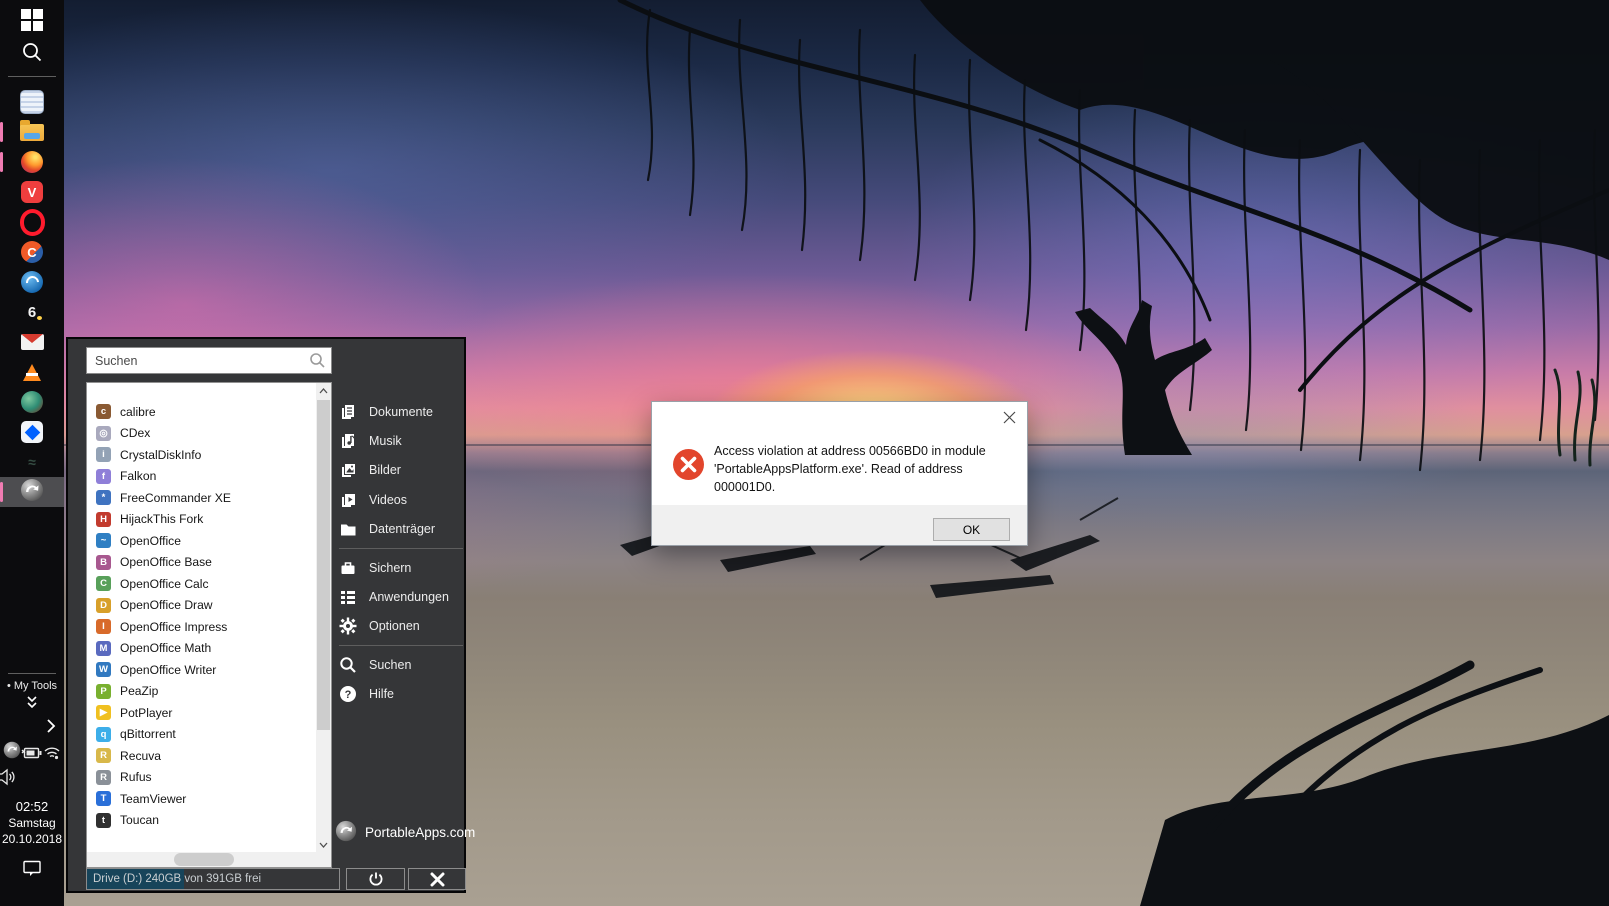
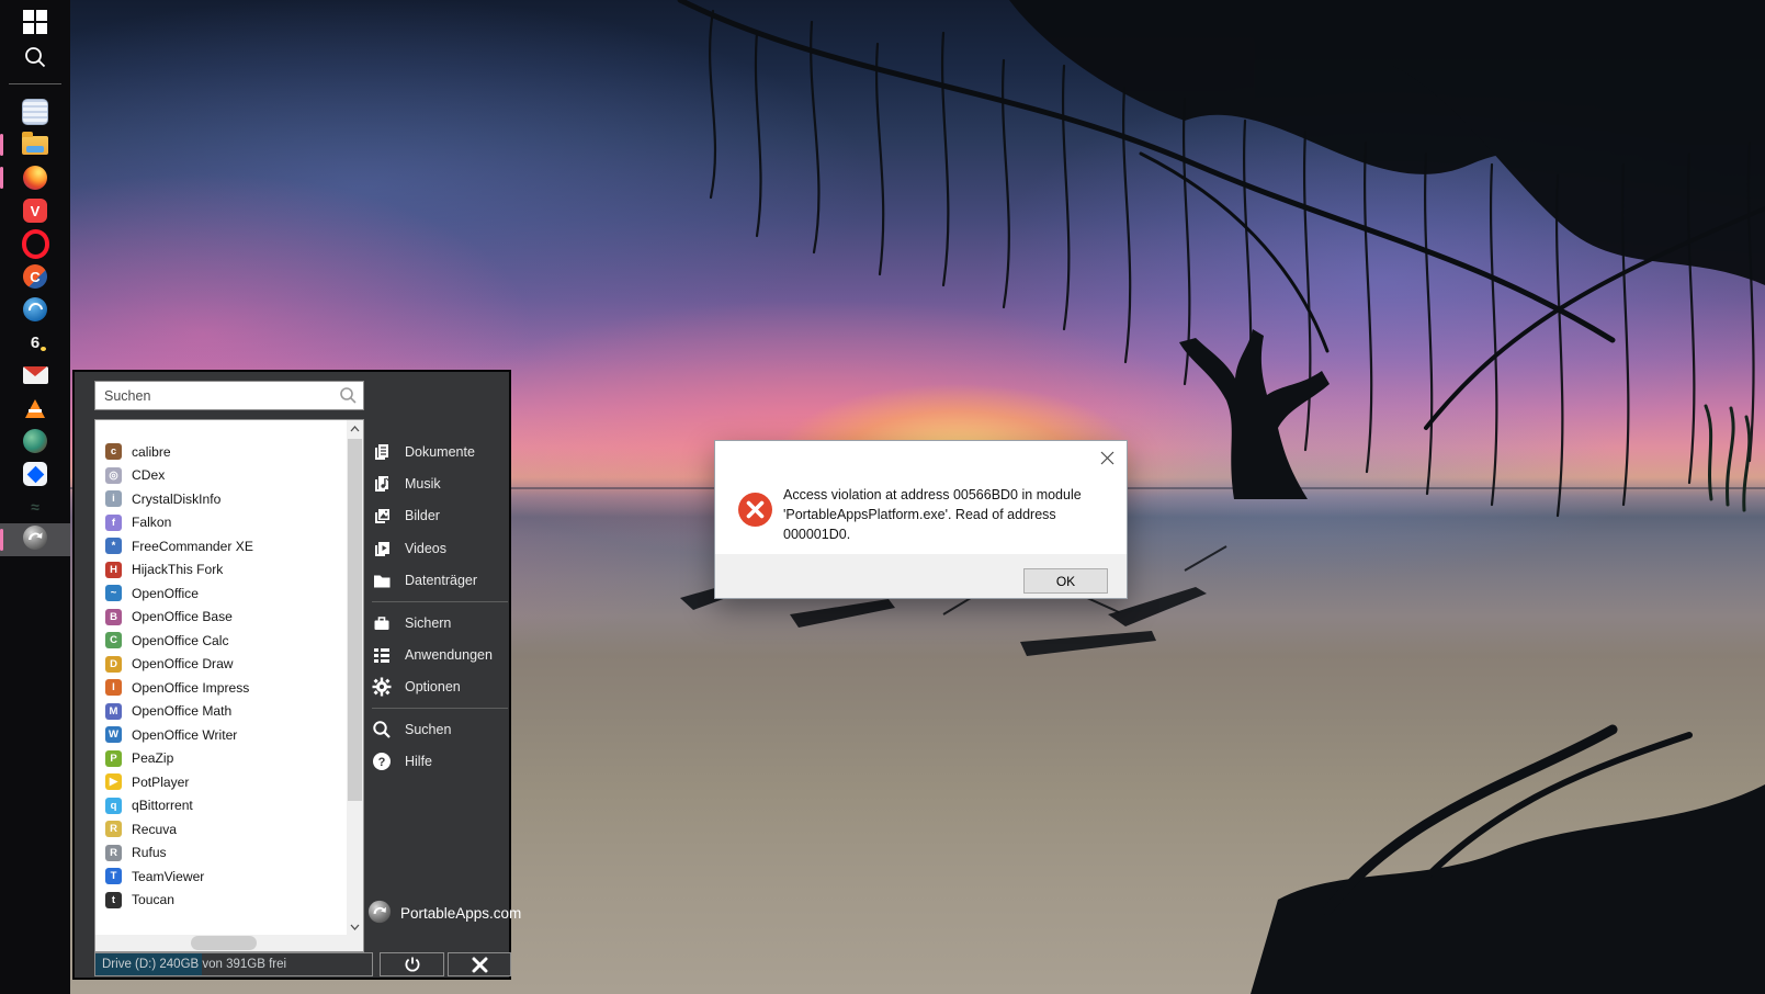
  V
  C
  6
  ≈
- • My Tools
- 02:52
- Samstag
- 20.10.2018
  Suchen
  c
  calibre
  ◎
  CDex
  i
  CrystalDiskInfo
  f
  Falkon
  *
  FreeCommander XE
  H
  HijackThis Fork
  ~
  OpenOffice
  B
  OpenOffice Base
  C
  OpenOffice Calc
  D
  OpenOffice Draw
  I
  OpenOffice Impress
  M
  OpenOffice Math
  W
  OpenOffice Writer
  P
  PeaZip
  ▶
  PotPlayer
  q
  qBittorrent
  R
  Recuva
  R
  Rufus
  T
  TeamViewer
  t
  Toucan
  Dokumente
  Musik
  Bilder
  Videos
  Datenträger
  Sichern
  Anwendungen
  Optionen
  Suchen
  ?
  Hilfe
  PortableApps.com
  Drive (D:) 240GB von 391GB frei
  Access violation at address 00566BD0 in module 'PortableAppsPlatform.exe'. Read of address 000001D0.
  OK
